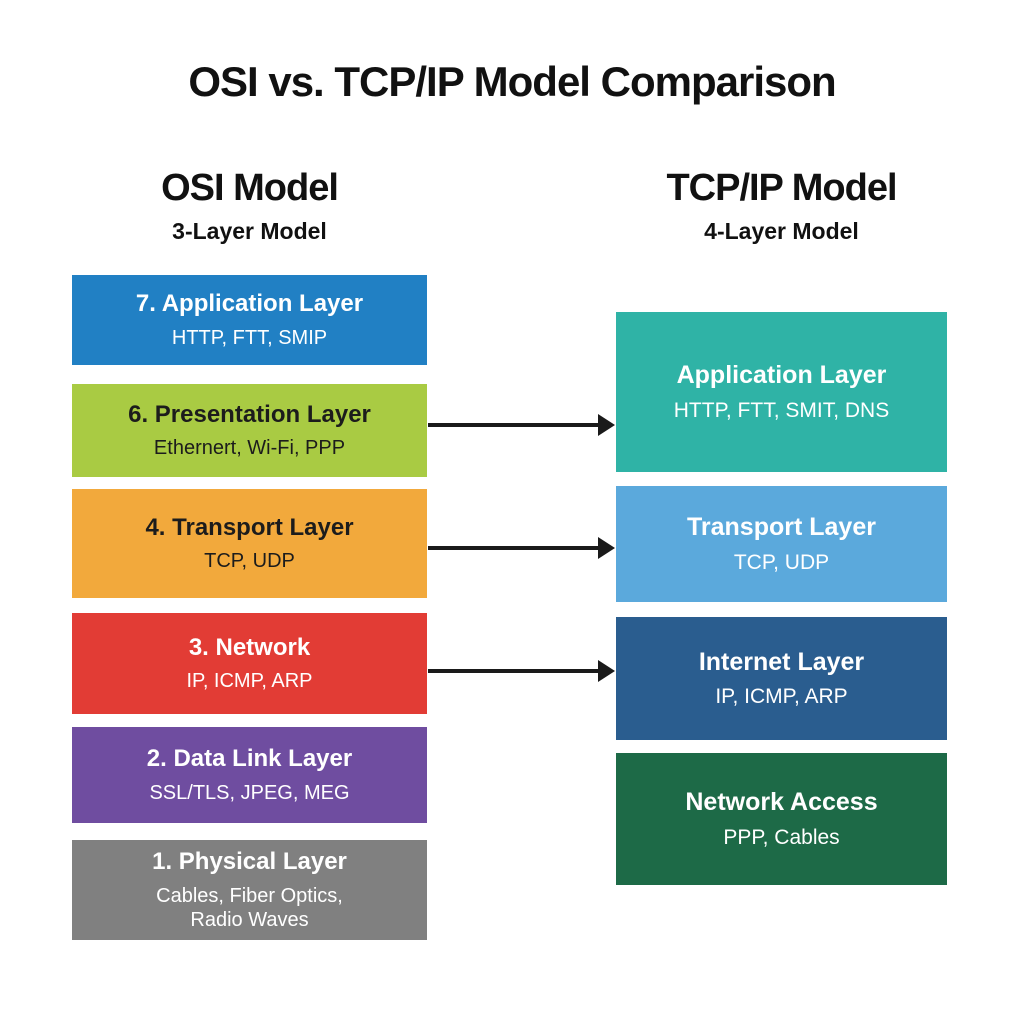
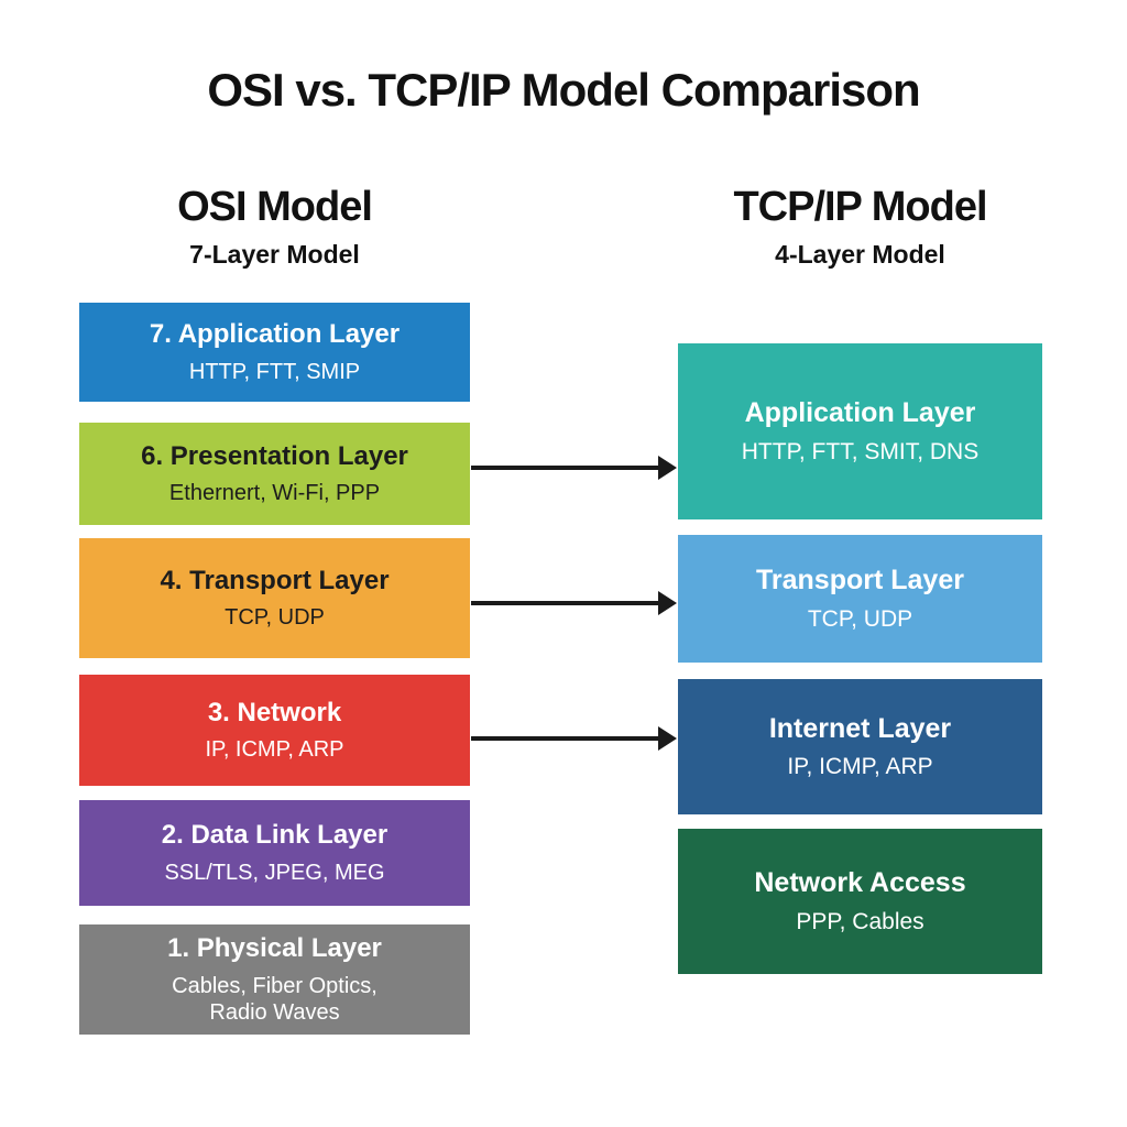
  OSI vs. TCP/IP Model Comparison
  OSI Model
- 3-Layer Model
+ 7-Layer Model
  TCP/IP Model
  4-Layer Model
  7. Application Layer
  HTTP, FTT, SMIP
  6. Presentation Layer
  Ethernert, Wi-Fi, PPP
  4. Transport Layer
  TCP, UDP
  3. Network
  IP, ICMP, ARP
  2. Data Link Layer
  SSL/TLS, JPEG, MEG
  1. Physical Layer
  Cables, Fiber Optics,
  Radio Waves
  Application Layer
  HTTP, FTT, SMIT, DNS
  Transport Layer
  TCP, UDP
  Internet Layer
  IP, ICMP, ARP
  Network Access
  PPP, Cables
